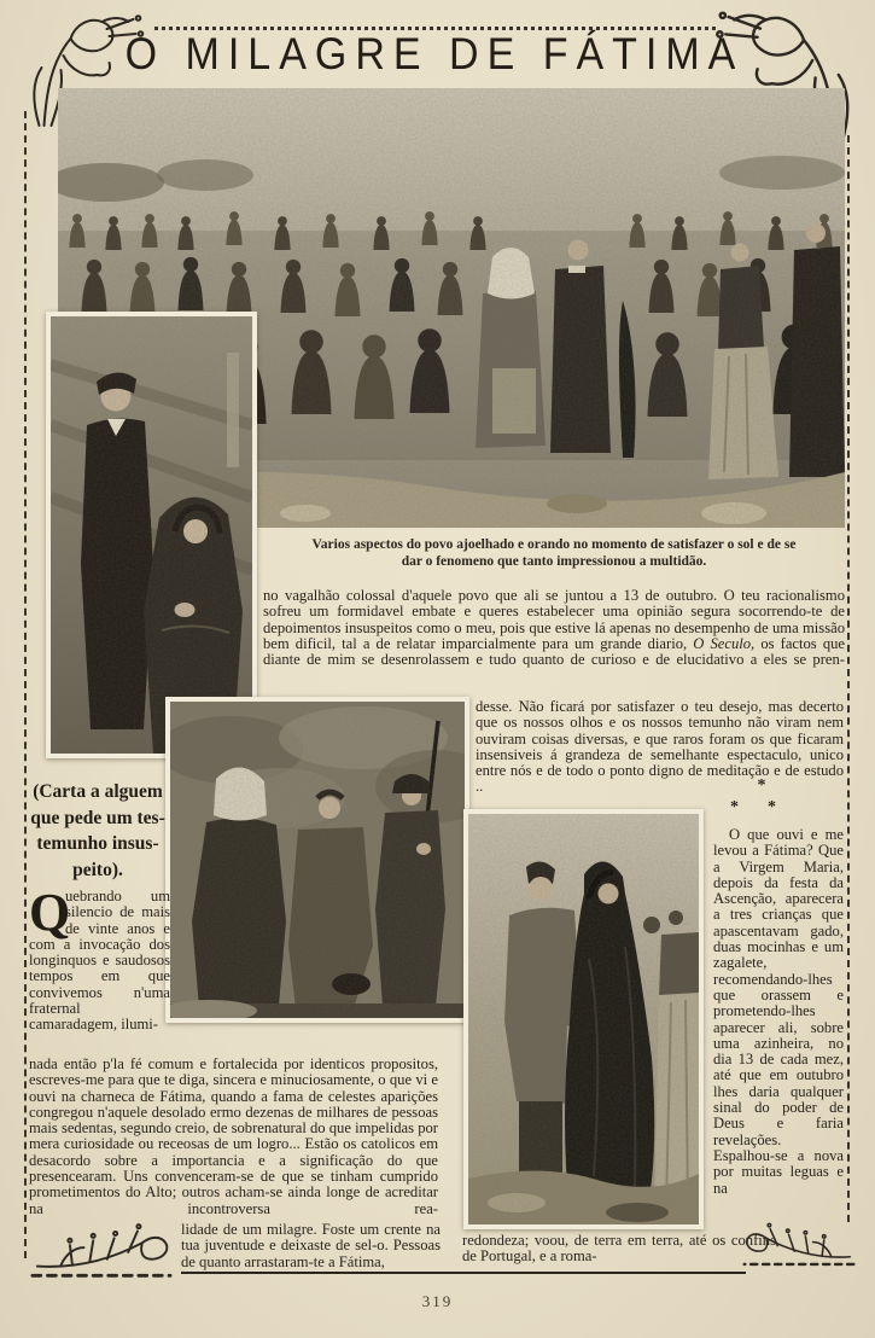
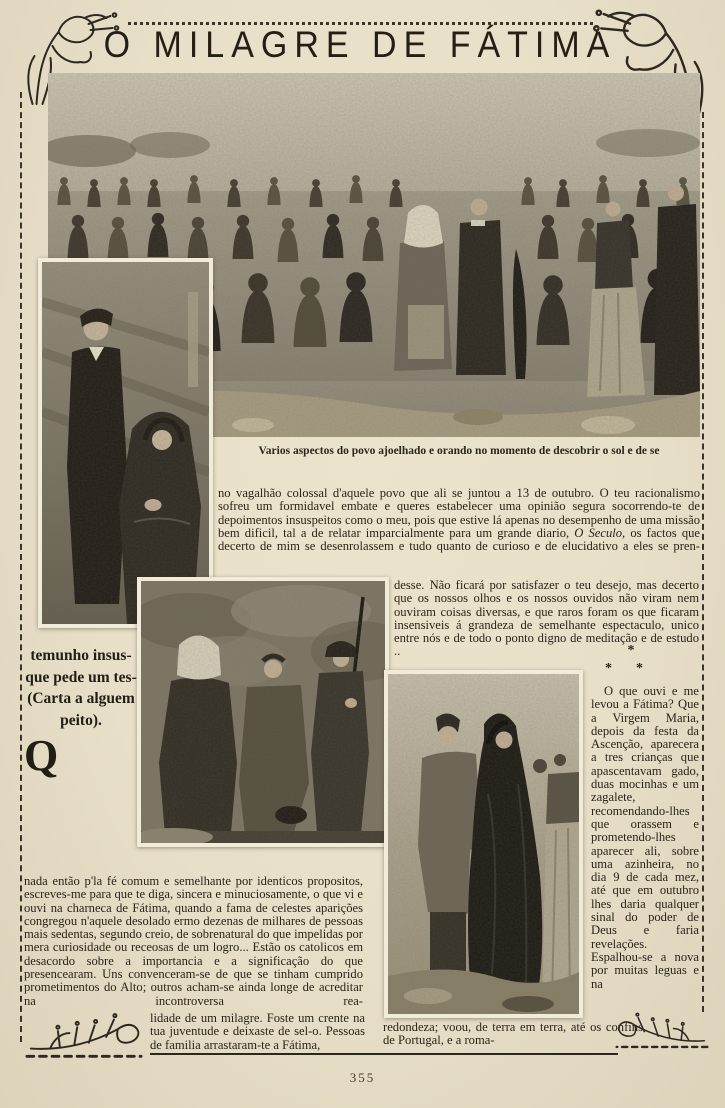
  O MILAGRE DE FÁTIMA
- Varios aspectos do povo ajoelhado e orando no momento de satisfazer o sol e de se
+ Varios aspectos do povo ajoelhado e orando no momento de descobrir o sol e de se
- dar o fenomeno que tanto impressionou a multidão.
- no vagalhão colossal d'aquele povo que ali se juntou a 13 de outubro. O teu racionalismo sofreu um formidavel embate e queres estabelecer uma opinião segura socorrendo-te de depoimentos insuspeitos como o meu, pois que estive lá apenas no desempenho de uma missão bem dificil, tal a de relatar imparcialmente para um grande diario, O Seculo, os factos que diante de mim se desenrolassem e tudo quanto de curioso e de elucidativo a eles se pren-
+ no vagalhão colossal d'aquele povo que ali se juntou a 13 de outubro. O teu racionalismo sofreu um formidavel embate e queres estabelecer uma opinião segura socorrendo-te de depoimentos insuspeitos como o meu, pois que estive lá apenas no desempenho de uma missão bem dificil, tal a de relatar imparcialmente para um grande diario, O Seculo, os factos que decerto de mim se desenrolassem e tudo quanto de curioso e de elucidativo a eles se pren-
- desse. Não ficará por satisfazer o teu desejo, mas decerto que os nossos olhos e os nossos temunho não viram nem ouviram coisas diversas, e que raros foram os que ficaram insensiveis á grandeza de semelhante espectaculo, unico entre nós e de todo o ponto digno de meditação e de estudo ..
+ desse. Não ficará por satisfazer o teu desejo, mas decerto que os nossos olhos e os nossos ouvidos não viram nem ouviram coisas diversas, e que raros foram os que ficaram insensiveis á grandeza de semelhante espectaculo, unico entre nós e de todo o ponto digno de meditação e de estudo ..
  *
  *
  *
- (Carta a alguem
+ temunho insus-
  que pede um tes-
- temunho insus-
+ (Carta a alguem
  peito).
  Q
- uebrando um silencio de mais de vinte anos e com a invocação dos longinquos e saudosos tempos em que convivemos n'uma fraternal camaradagem, ilumi-
- O que ouvi e me levou a Fátima? Que a Virgem Maria, depois da festa da Ascenção, aparecera a tres crianças que apascentavam gado, duas mocinhas e um zagalete, recomendando-lhes que orassem e prometendo-lhes aparecer ali, sobre uma azinheira, no dia 13 de cada mez, até que em outubro lhes daria qualquer sinal do poder de Deus e faria revelações. Espalhou-se a nova por muitas leguas e na
+ O que ouvi e me levou a Fátima? Que a Virgem Maria, depois da festa da Ascenção, aparecera a tres crianças que apascentavam gado, duas mocinhas e um zagalete, recomendando-lhes que orassem e prometendo-lhes aparecer ali, sobre uma azinheira, no dia 9 de cada mez, até que em outubro lhes daria qualquer sinal do poder de Deus e faria revelações. Espalhou-se a nova por muitas leguas e na
- nada então p'la fé comum e fortalecida por identicos propositos, escreves-me para que te diga, sincera e minuciosamente, o que vi e ouvi na charneca de Fátima, quando a fama de celestes aparições congregou n'aquele desolado ermo dezenas de milhares de pessoas mais sedentas, segundo creio, de sobrenatural do que impelidas por mera curiosidade ou receosas de um logro... Estão os catolicos em desacordo sobre a importancia e a significação do que presencearam. Uns convenceram-se de que se tinham cumprido prometimentos do Alto; outros acham-se ainda longe de acreditar na incontroversa rea-
+ nada então p'la fé comum e semelhante por identicos propositos, escreves-me para que te diga, sincera e minuciosamente, o que vi e ouvi na charneca de Fátima, quando a fama de celestes aparições congregou n'aquele desolado ermo dezenas de milhares de pessoas mais sedentas, segundo creio, de sobrenatural do que impelidas por mera curiosidade ou receosas de um logro... Estão os catolicos em desacordo sobre a importancia e a significação do que presencearam. Uns convenceram-se de que se tinham cumprido prometimentos do Alto; outros acham-se ainda longe de acreditar na incontroversa rea-
- lidade de um milagre. Foste um crente na tua juventude e deixaste de sel-o. Pessoas de quanto arrastaram-te a Fátima,
+ lidade de um milagre. Foste um crente na tua juventude e deixaste de sel-o. Pessoas de familia arrastaram-te a Fátima,
  redondeza; voou, de terra em terra, até os confis de Portugal, e a roma-
- 319
+ 355
